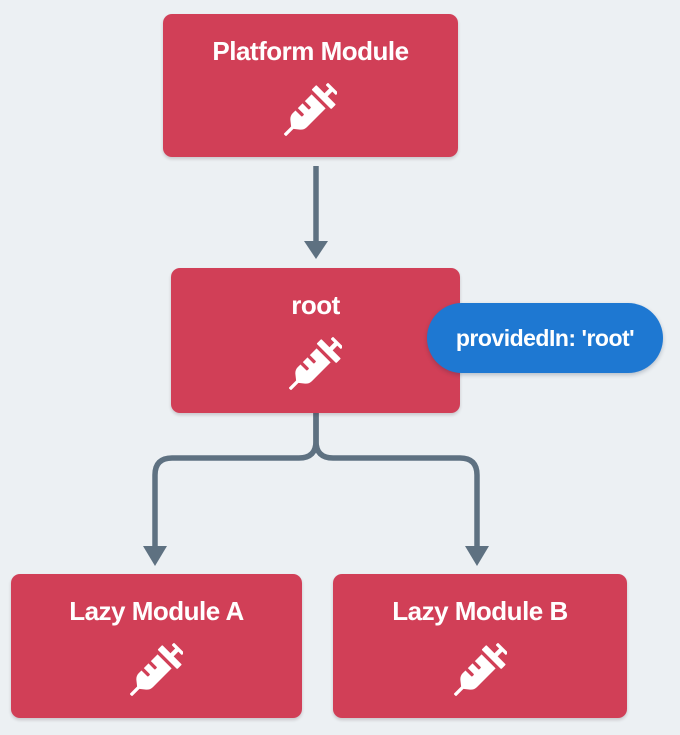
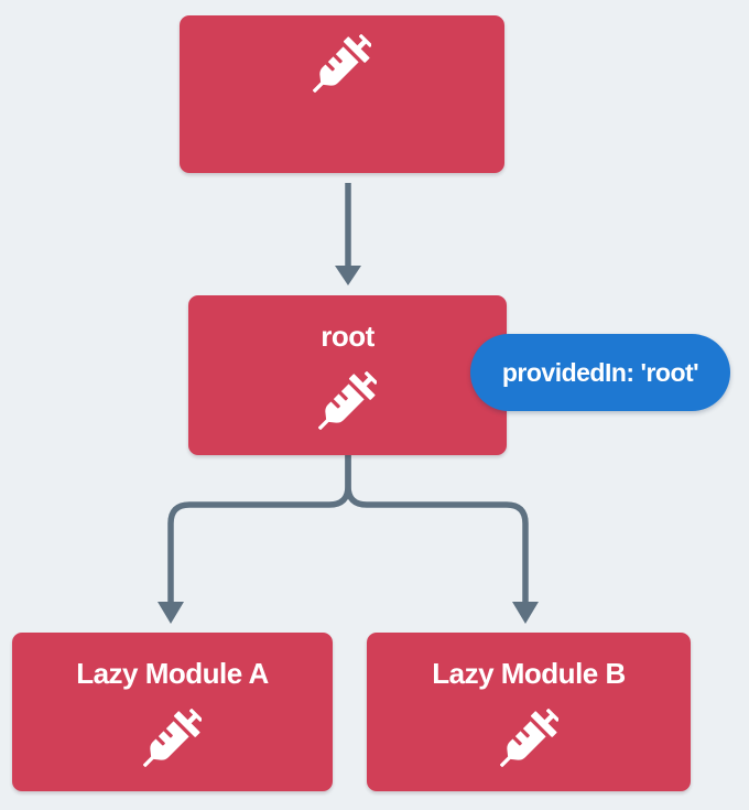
- Platform Module
  root
  providedIn: 'root'
  Lazy Module A
  Lazy Module B
